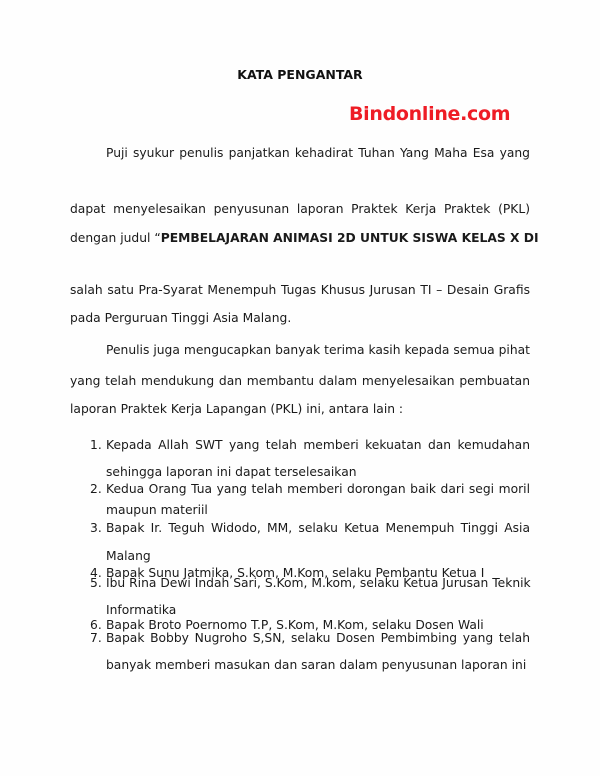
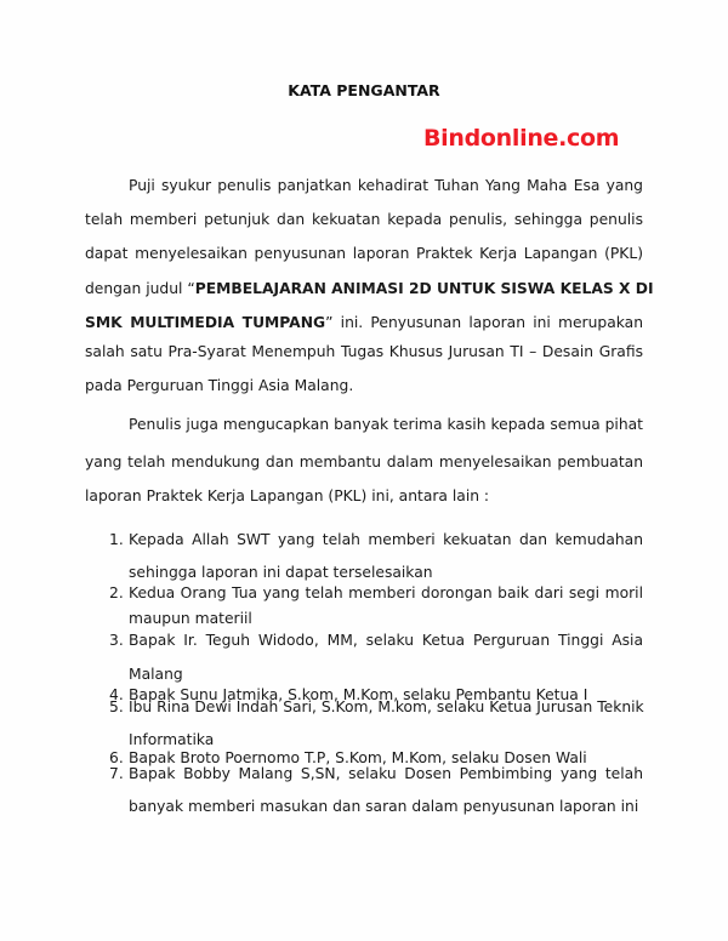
  KATA PENGANTAR
  Bindonline.com
  Puji syukur penulis panjatkan kehadirat Tuhan Yang Maha Esa yang
+ telah memberi petunjuk dan kekuatan kepada penulis, sehingga penulis
- dapat menyelesaikan penyusunan laporan Praktek Kerja Praktek (PKL)
+ dapat menyelesaikan penyusunan laporan Praktek Kerja Lapangan (PKL)
  dengan judul “PEMBELAJARAN ANIMASI 2D UNTUK SISWA KELAS X DI
+ SMK MULTIMEDIA TUMPANG” ini. Penyusunan laporan ini merupakan
  salah satu Pra-Syarat Menempuh Tugas Khusus Jurusan TI – Desain Grafis
  pada Perguruan Tinggi Asia Malang.
  Penulis juga mengucapkan banyak terima kasih kepada semua pihat
  yang telah mendukung dan membantu dalam menyelesaikan pembuatan
  laporan Praktek Kerja Lapangan (PKL) ini, antara lain :
  1.
  Kepada Allah SWT yang telah memberi kekuatan dan kemudahan
  sehingga laporan ini dapat terselesaikan
  2.
  Kedua Orang Tua yang telah memberi dorongan baik dari segi moril
  maupun materiil
  3.
- Bapak Ir. Teguh Widodo, MM, selaku Ketua Menempuh Tinggi Asia
+ Bapak Ir. Teguh Widodo, MM, selaku Ketua Perguruan Tinggi Asia
  Malang
  4.
  Bapak Sunu Jatmika, S.kom, M.Kom, selaku Pembantu Ketua I
  5.
  Ibu Rina Dewi Indah Sari, S.Kom, M.kom, selaku Ketua Jurusan Teknik
  Informatika
  6.
  Bapak Broto Poernomo T.P, S.Kom, M.Kom, selaku Dosen Wali
  7.
- Bapak Bobby Nugroho S,SN, selaku Dosen Pembimbing yang telah
+ Bapak Bobby Malang S,SN, selaku Dosen Pembimbing yang telah
  banyak memberi masukan dan saran dalam penyusunan laporan ini
